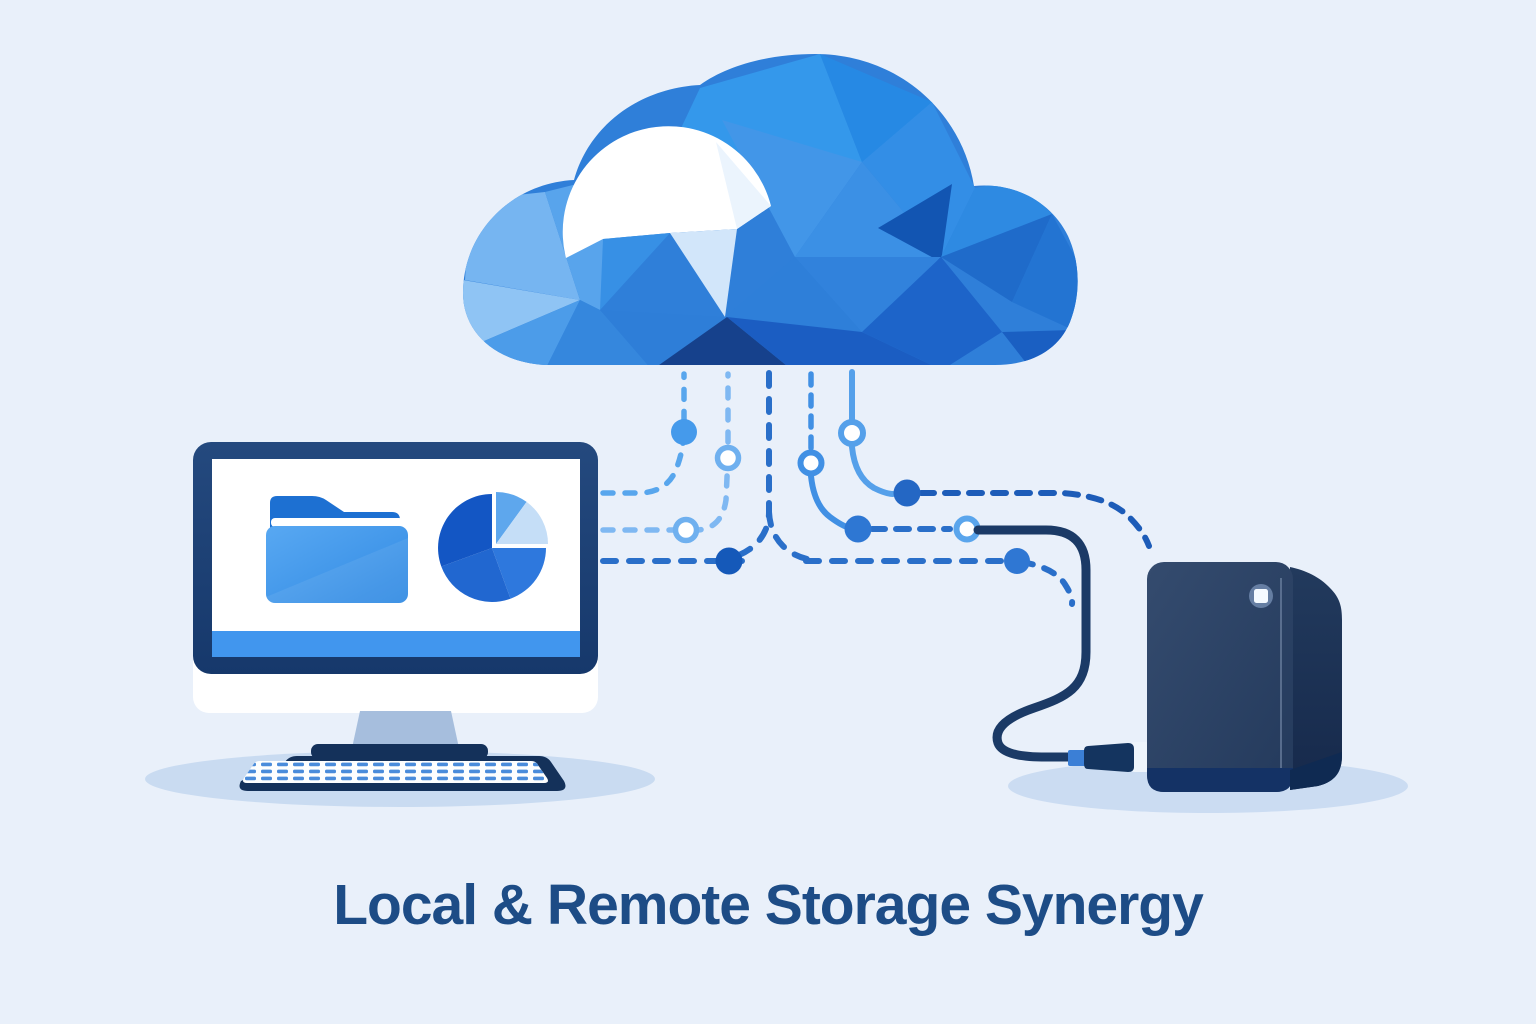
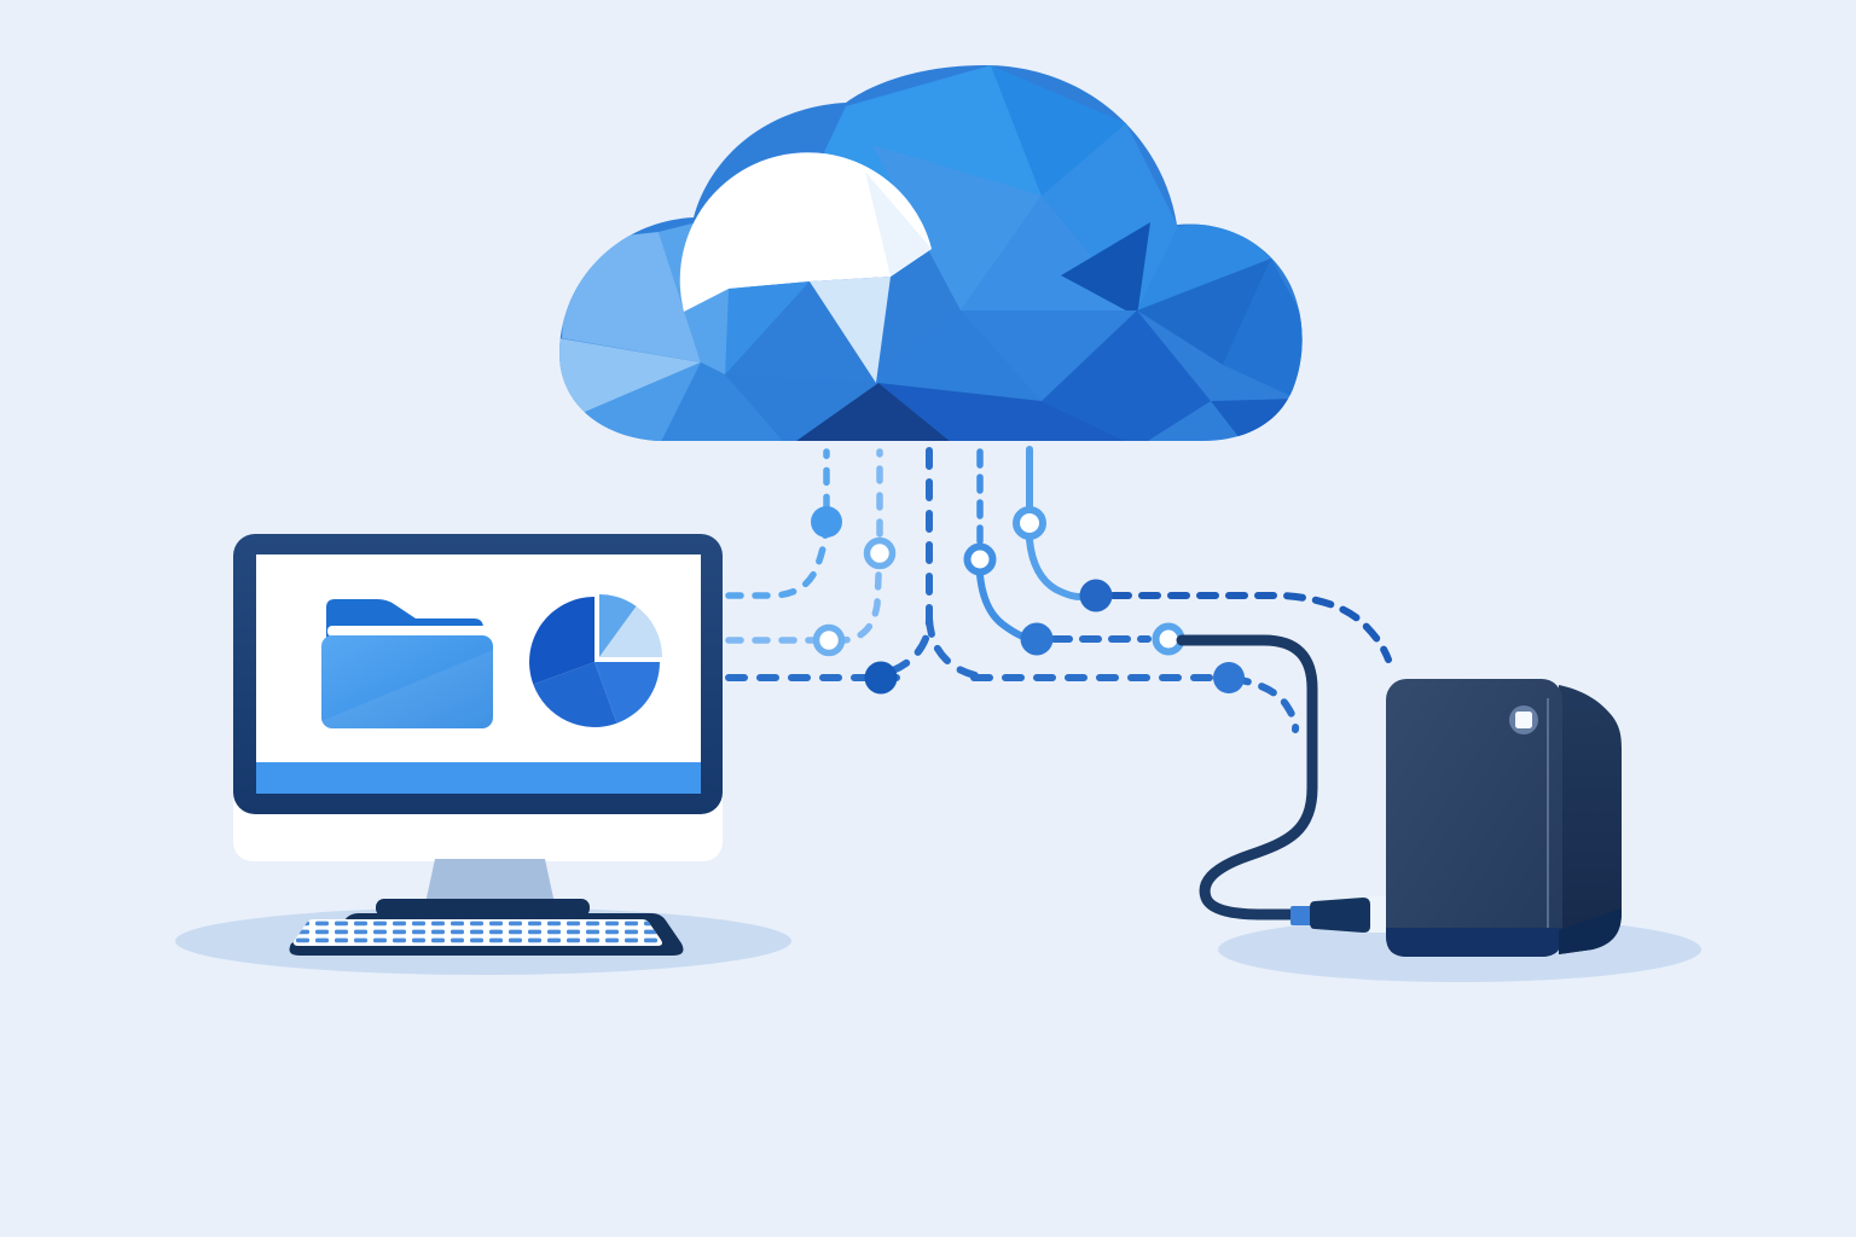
- Local & Remote Storage Synergy
